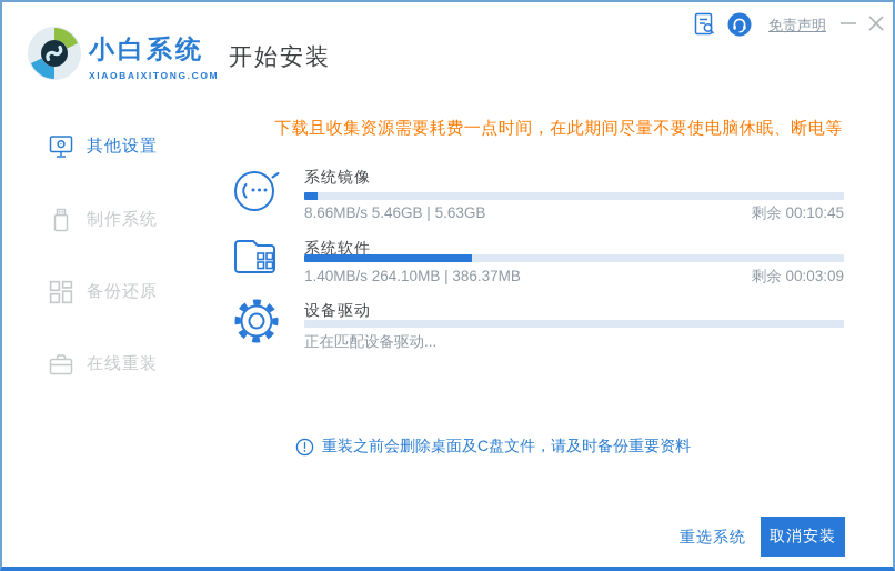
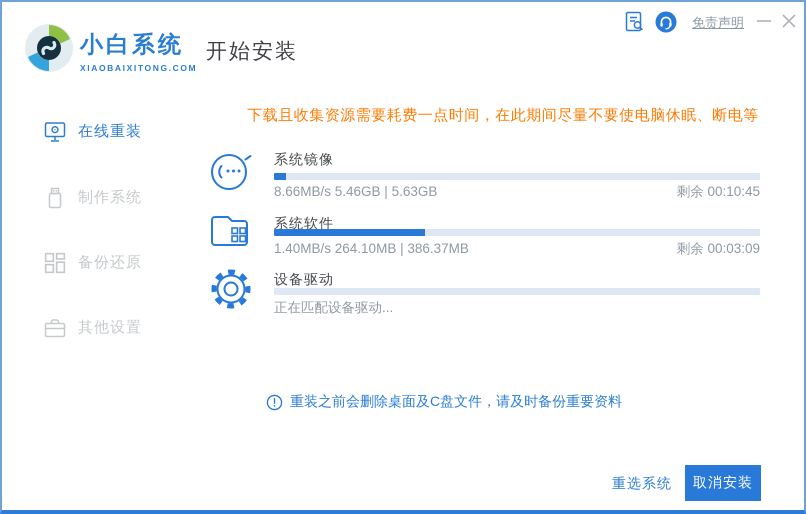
  小白系统
  XIAOBAIXITONG.COM
  开始安装
  免责声明
- 其他设置
+ 在线重装
  制作系统
  备份还原
- 在线重装
+ 其他设置
  下载且收集资源需要耗费一点时间，在此期间尽量不要使电脑休眠、断电等
  系统镜像
  8.66MB/s 5.46GB | 5.63GB
  剩余 00:10:45
  系统软件
  1.40MB/s 264.10MB | 386.37MB
  剩余 00:03:09
  设备驱动
  正在匹配设备驱动...
  重装之前会删除桌面及C盘文件，请及时备份重要资料
  重选系统
  取消安装
